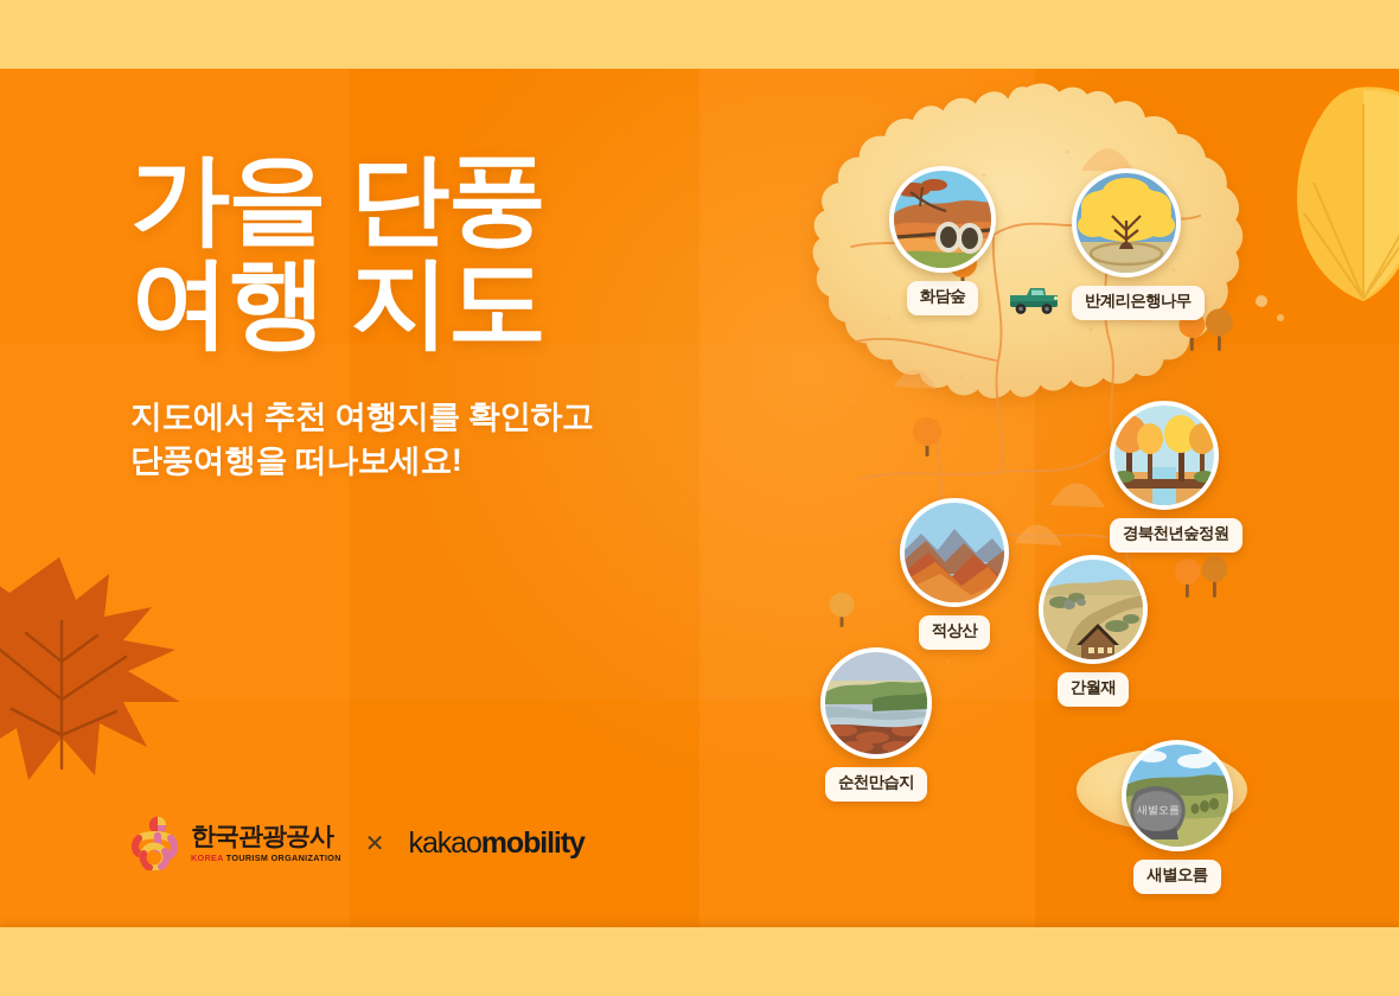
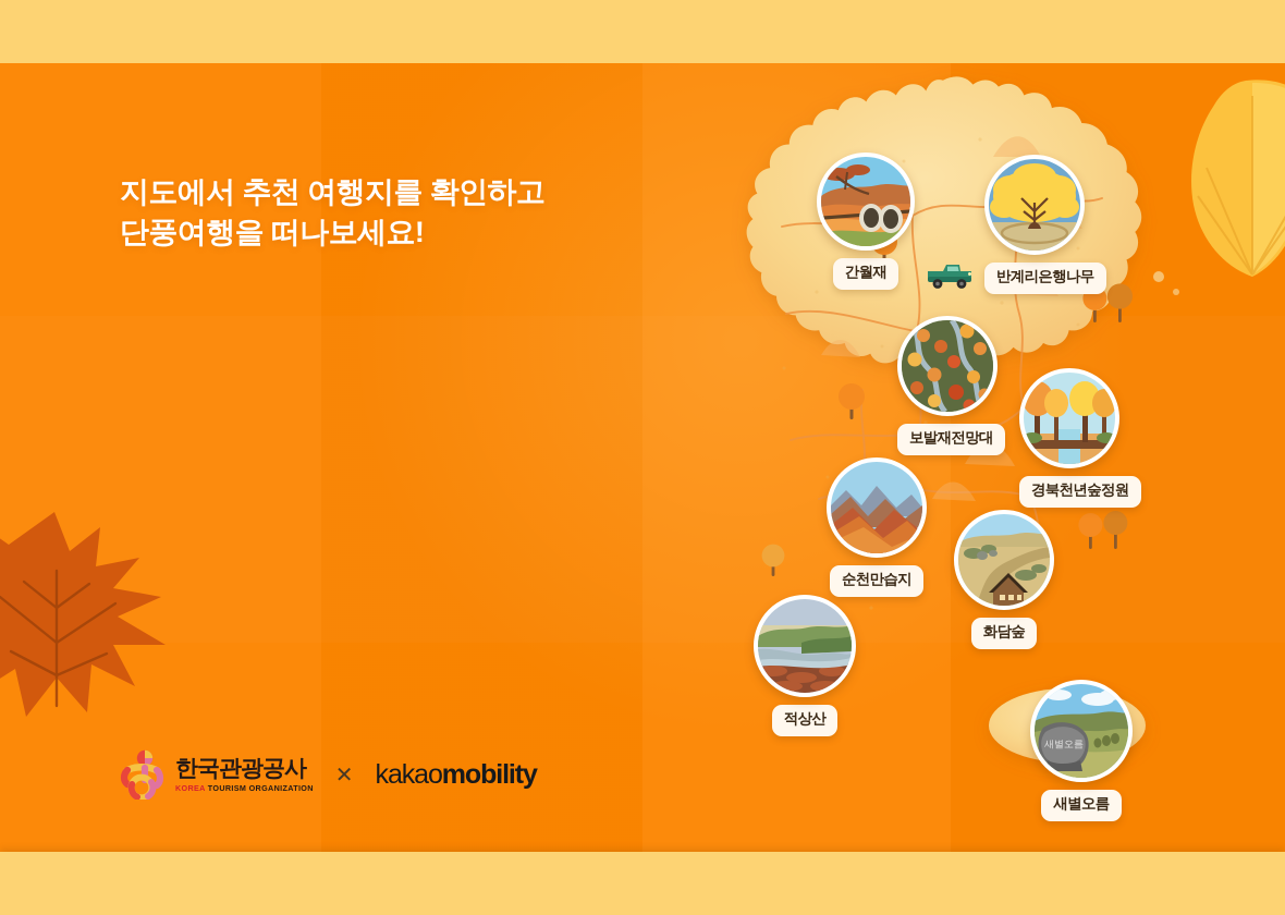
- 가을 단풍
- 여행 지도
  지도에서 추천 여행지를 확인하고
  단풍여행을 떠나보세요!
  한국관광공사
  KOREA TOURISM ORGANIZATION
  ✕
  kakaomobility
- 화담숲
+ 간월재
  반계리은행나무
+ 보발재전망대
  경북천년숲정원
- 적상산
+ 순천만습지
- 간월재
+ 화담숲
- 순천만습지
+ 적상산
  새별오름
  새별오름
